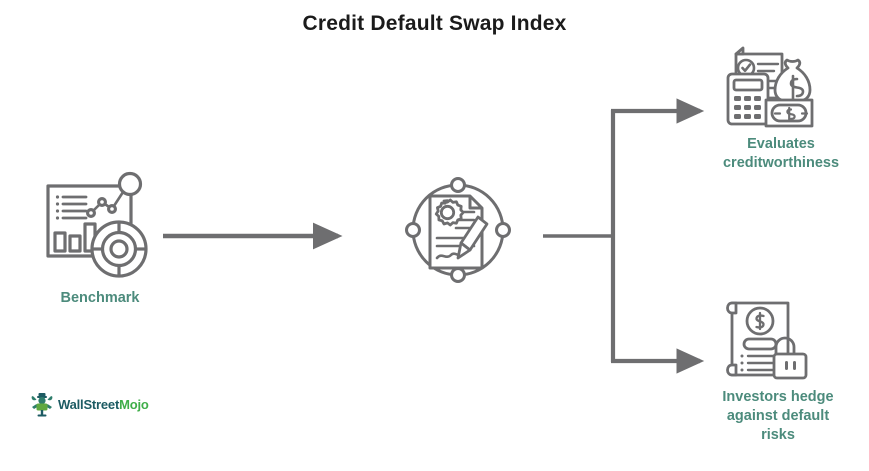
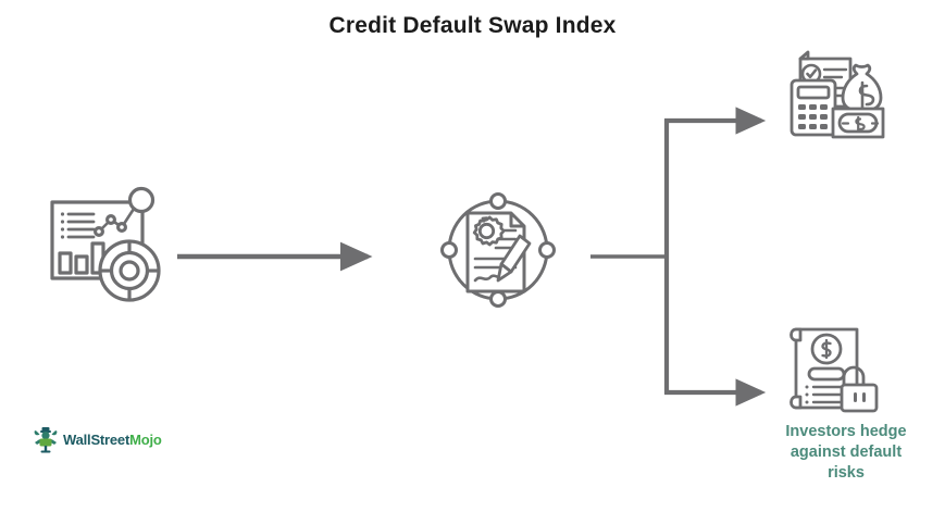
  Credit Default Swap Index
- Benchmark
- Evaluates
- creditworthiness
  Investors hedge
  against default
  risks
  WallStreetMojo
